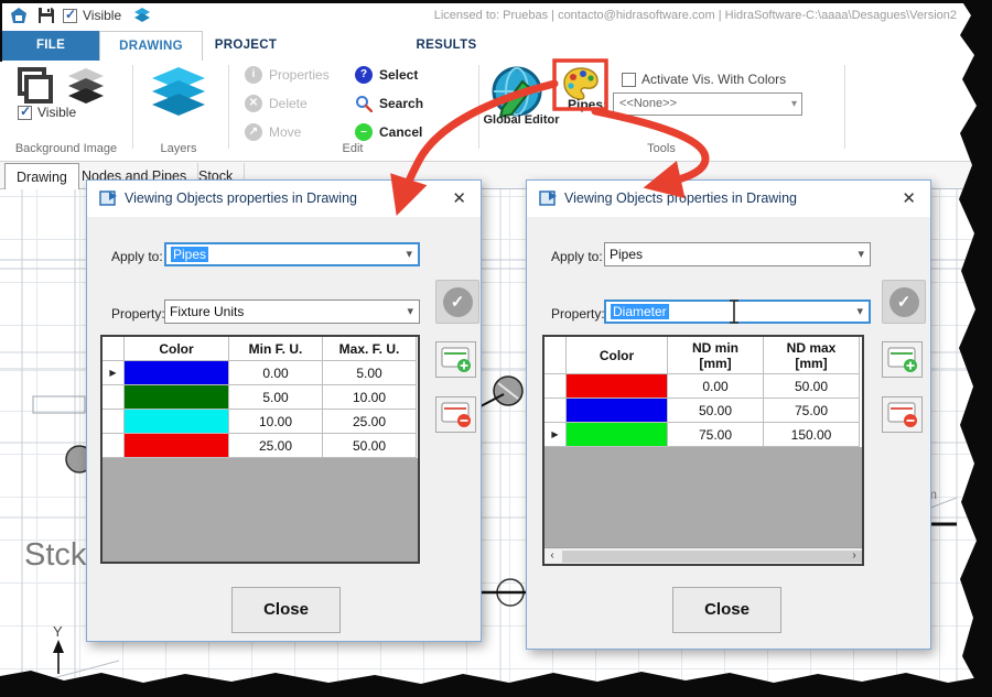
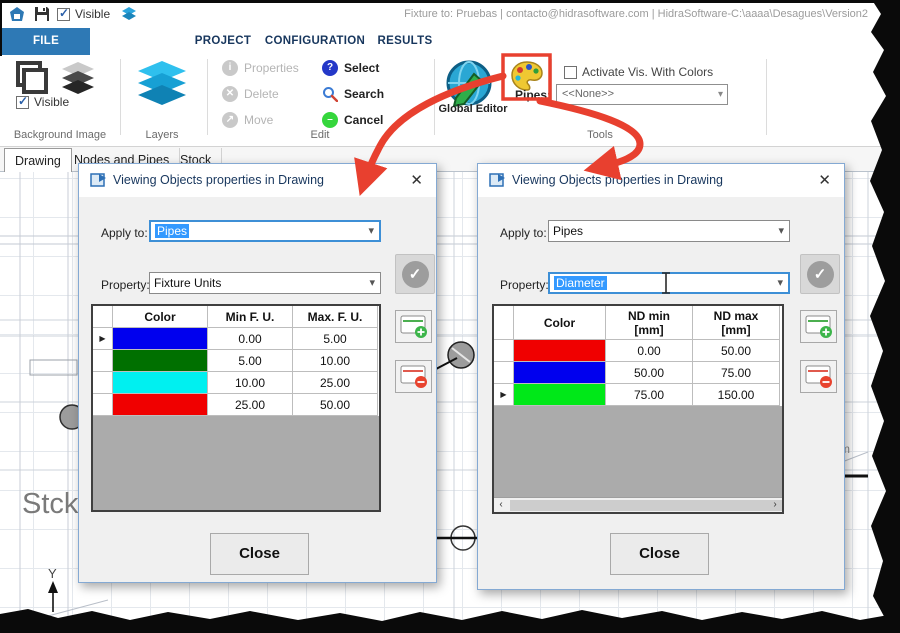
  Visible
- Licensed to: Pruebas | contacto@hidrasoftware.com | HidraSoftware-C:\aaaa\Desagues\Version2
+ Fixture to: Pruebas | contacto@hidrasoftware.com | HidraSoftware-C:\aaaa\Desagues\Version2
  FILE
- DRAWING
  PROJECT
+ CONFIGURATION
  RESULTS
  Visible
  Background Image
  Layers
  i
  Properties
  ✕
  Delete
  ↗
  Move
  ?
  Select
  Search
  –
  Cancel
  Edit
  Global Editor
  Activate Vis. With Colors
  Pipes
  <<None>>
  ▾
  Tools
  Drawing
  Nodes and Pipes
  Stock
  Stck
  Y
  Viewing Objects properties in Drawing
  ✕
  Apply to:
  Pipes
  ▾
  Property
  Fixture Units
  ▾
  ✓
  Color
  Min F. U.
  Max. F. U.
  ▶
  0.00
  5.00
  5.00
  10.00
  10.00
  25.00
  25.00
  50.00
  Close
  Viewing Objects properties in Drawing
  ✕
  Apply to:
  Pipes
  ▾
  Property
  Diameter
  ▾
  ✓
  Color
  ND min
  [mm]
  ND max
  [mm]
  0.00
  50.00
  50.00
  75.00
  ▶
  75.00
  150.00
  ‹
  ›
  Close
